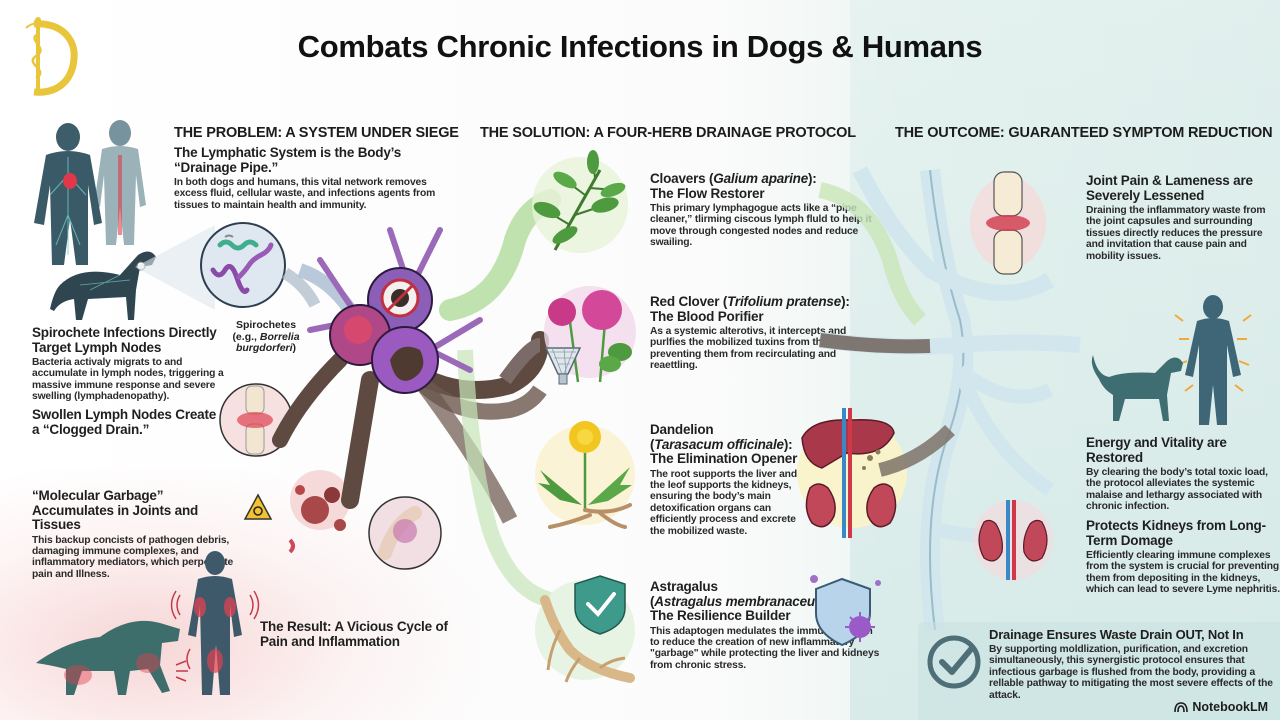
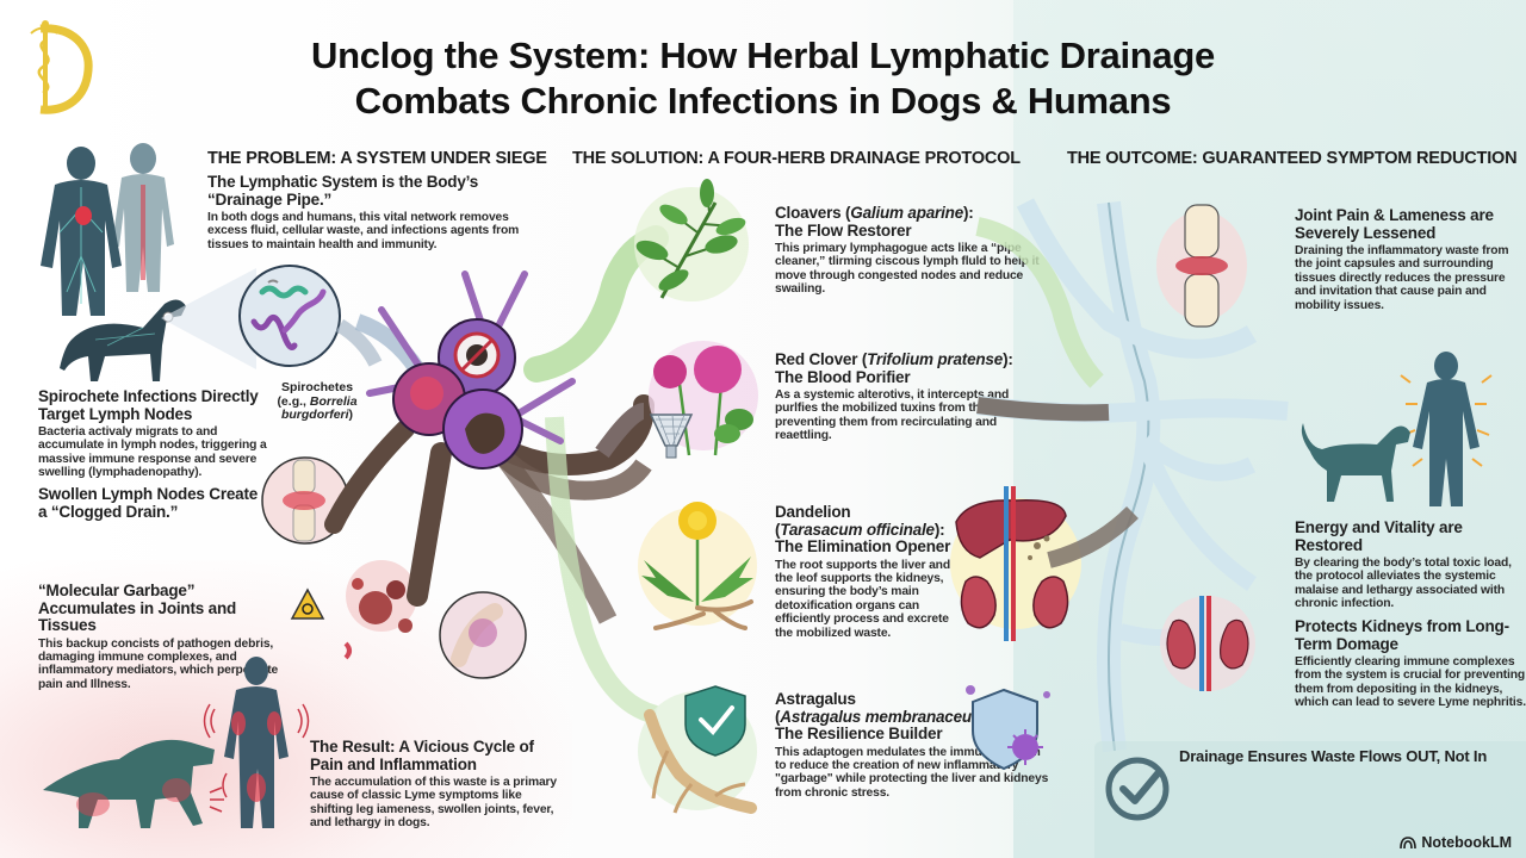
+ Unclog the System: How Herbal Lymphatic Drainage
  Combats Chronic Infections in Dogs & Humans
  THE PROBLEM: A SYSTEM UNDER SIEGE
  Spirochetes
  (e.g., Borrelia
  burgdorferi)
  The Lymphatic System is the Body’s “Drainage Pipe.”
  In both dogs and humans, this vital network removes excess fluid, cellular waste, and infections agents from tissues to maintain health and immunity.
  Spirochete Infections Directly Target Lymph Nodes
  Bacteria activaly migrats to and accumulate in lymph nodes, triggering a massive immune response and severe swelling (lymphadenopathy).
  Swollen Lymph Nodes Create a “Clogged Drain.”
  “Molecular Garbage” Accumulates in Joints and Tissues
  This backup concists of pathogen debris, damaging immune complexes, and inflammatory mediators, which perpte pain and Illness.
  The Result: A Vicious Cycle of Pain and Inflammation
+ The accumulation of this waste is a primary cause of classic Lyme symptoms like shifting leg iameness, swollen joints, fever, and lethargy in dogs.
  THE SOLUTION: A FOUR-HERB DRAINAGE PROTOCOL
  Cloavers (Galium aparine):
  The Flow Restorer
  This primary lymphagogue acts like a “pipe cleaner,” tlirming ciscous lymph fluld to help it move through congested nodes and reduce swailing.
  Red Clover (Trifolium pratense):
  The Blood Porifier
  As a systemic alterotivs, it intercepts and purlfies the mobilized tuxins from th preventing them from recirculating and reaettling.
  Dandelion
  (Tarasacum officinale):
  The Elimination Opener
  The root supports the liver and the leof supports the kidneys, ensuring the body’s main detoxification organs can efficiently process and excrete the mobilized waste.
  Astragalus
  (Astragalus membranaceu
  The Resilience Builder
  This adaptogen medulates the immu to reduce the creation of new inflammay "garbage" while protecting the liver and kidneys from chronic stress.
  THE OUTCOME: GUARANTEED SYMPTOM REDUCTION
  Joint Pain & Lameness are Severely Lessened
  Draining the inflammatory waste from the joint capsules and surrounding tissues directly reduces the pressure and invitation that cause pain and mobility issues.
  Energy and Vitality are Restored
  By clearing the body’s total toxic load, the protocol alleviates the systemic malaise and lethargy associated with chronic infection.
  Protects Kidneys from Long-Term Domage
  Efficiently clearing immune complexes from the system is crucial for preventing them from depositing in the kidneys, which can lead to severe Lyme nephritis.
- Drainage Ensures Waste Drain OUT, Not In
+ Drainage Ensures Waste Flows OUT, Not In
- By supporting moldlization, purification, and excretion simultaneously, this synergistic protocol ensures that infectious garbage is flushed from the body, providing a rellable pathway to mitigating the most severe effects of the attack.
  NotebookLM
